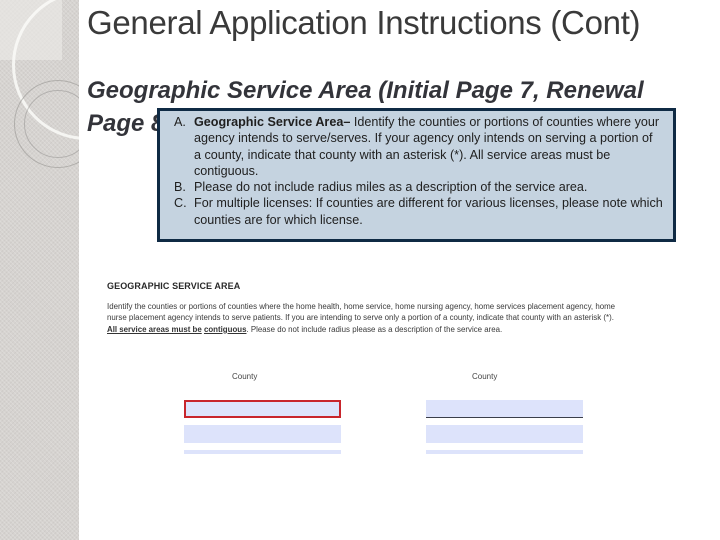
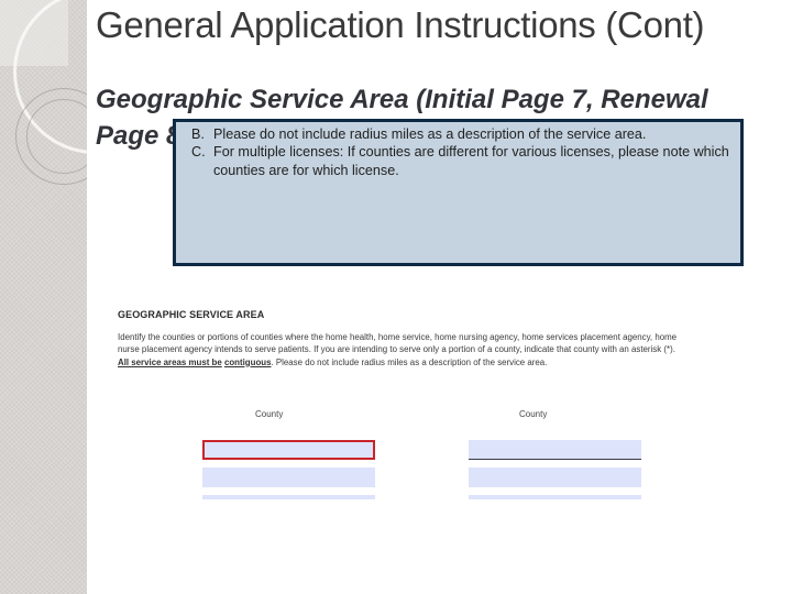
  General Application Instructions (Cont)
  Geographic Service Area (Initial Page 7, Renewal Page
- A.
- Geographic Service Area– Identify the counties or portions of counties where your agency intends to serve/serves. If your agency only intends on serving a portion of a county, indicate that county with an asterisk (*). All service areas must be contiguous.
  B.
  Please do not include radius miles as a description of the service area.
  C.
  For multiple licenses: If counties are different for various licenses, please note which counties are for which license.
  GEOGRAPHIC SERVICE AREA
- Identify the counties or portions of counties where the home health, home service, home nursing agency, home services placement agency, home nurse placement agency intends to serve patients. If you are intending to serve only a portion of a county, indicate that county with an asterisk (*). All service areas must be contiguous. Please do not include radius please as a description of the service area.
+ Identify the counties or portions of counties where the home health, home service, home nursing agency, home services placement agency, home nurse placement agency intends to serve patients. If you are intending to serve only a portion of a county, indicate that county with an asterisk (*). All service areas must be contiguous. Please do not include radius miles as a description of the service area.
  County
  County
